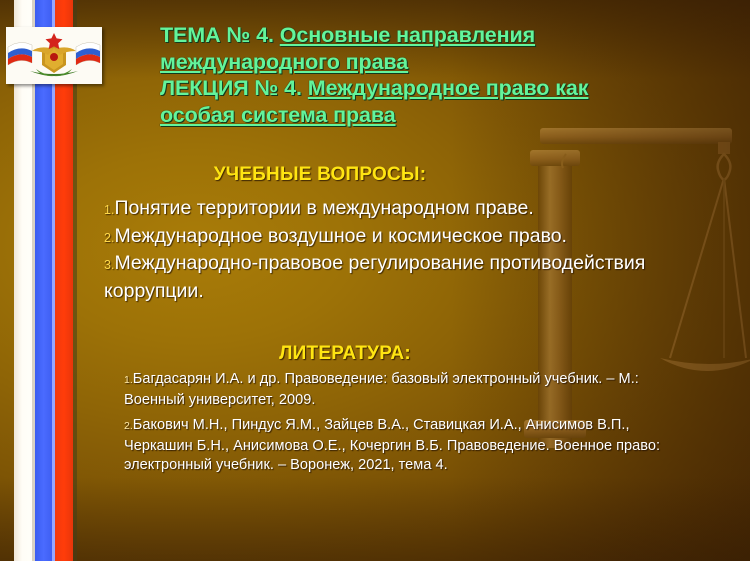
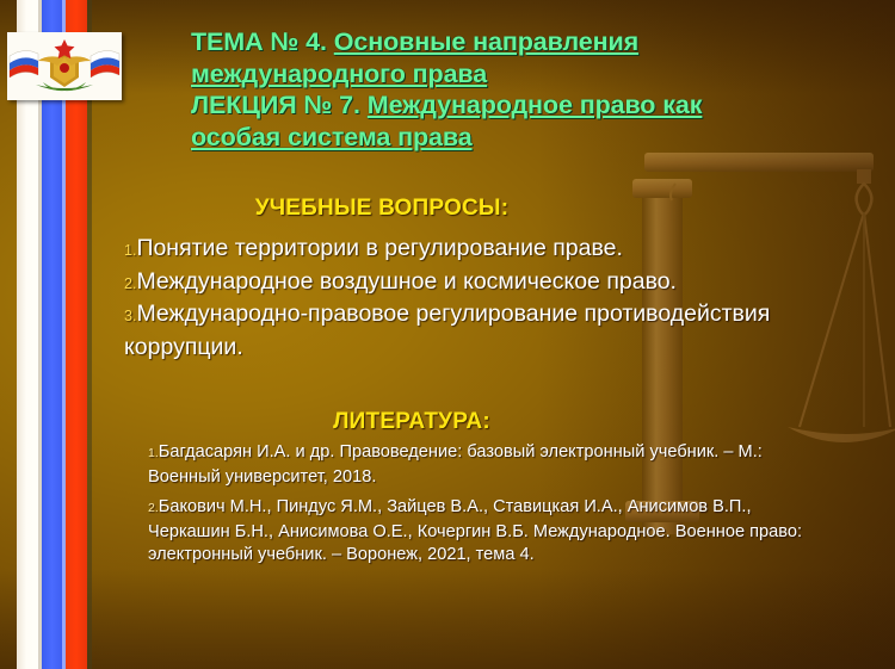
  ТЕМА № 4. Основные направления
  международного права
- ЛЕКЦИЯ № 4. Международное право как
+ ЛЕКЦИЯ № 7. Международное право как
  особая система права
  УЧЕБНЫЕ ВОПРОСЫ:
- 1.Понятие территории в международном праве.
+ 1.Понятие территории в регулирование праве.
  2.Международное воздушное и космическое право.
  3.Международно-правовое регулирование противодействия коррупции.
  ЛИТЕРАТУРА:
- 1.Багдасарян И.А. и др. Правоведение: базовый электронный учебник. – М.: Военный университет, 2009.
+ 1.Багдасарян И.А. и др. Правоведение: базовый электронный учебник. – М.: Военный университет, 2018.
- 2.Бакович М.Н., Пиндус Я.М., Зайцев В.А., Ставицкая И.А., Анисимов В.П., Черкашин Б.Н., Анисимова О.Е., Кочергин В.Б. Правоведение. Военное право: электронный учебник. – Воронеж, 2021, тема 4.
+ 2.Бакович М.Н., Пиндус Я.М., Зайцев В.А., Ставицкая И.А., Анисимов В.П., Черкашин Б.Н., Анисимова О.Е., Кочергин В.Б. Международное. Военное право: электронный учебник. – Воронеж, 2021, тема 4.
